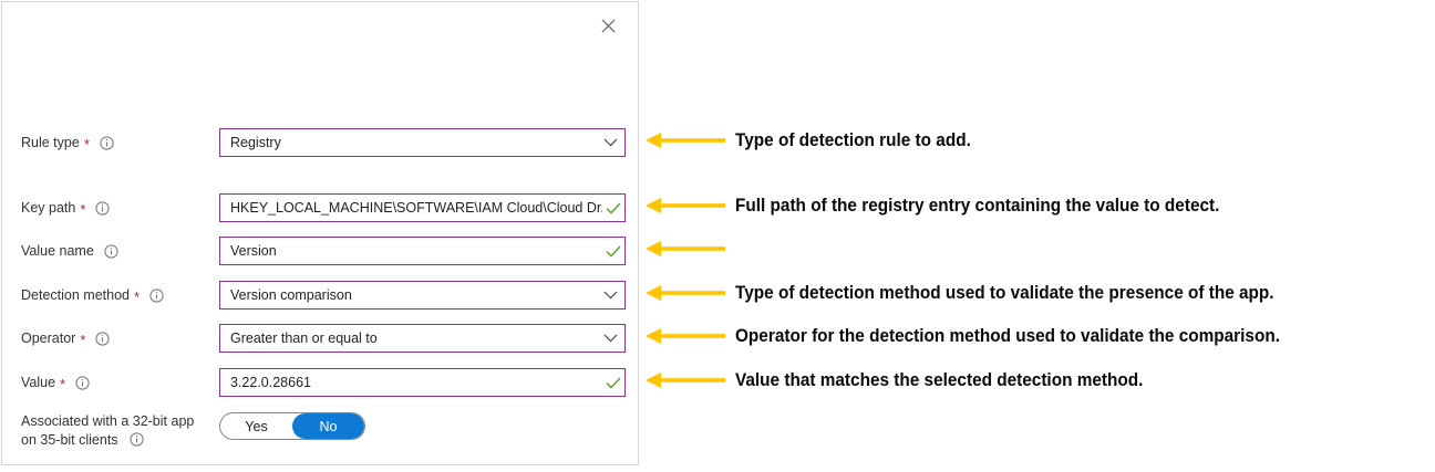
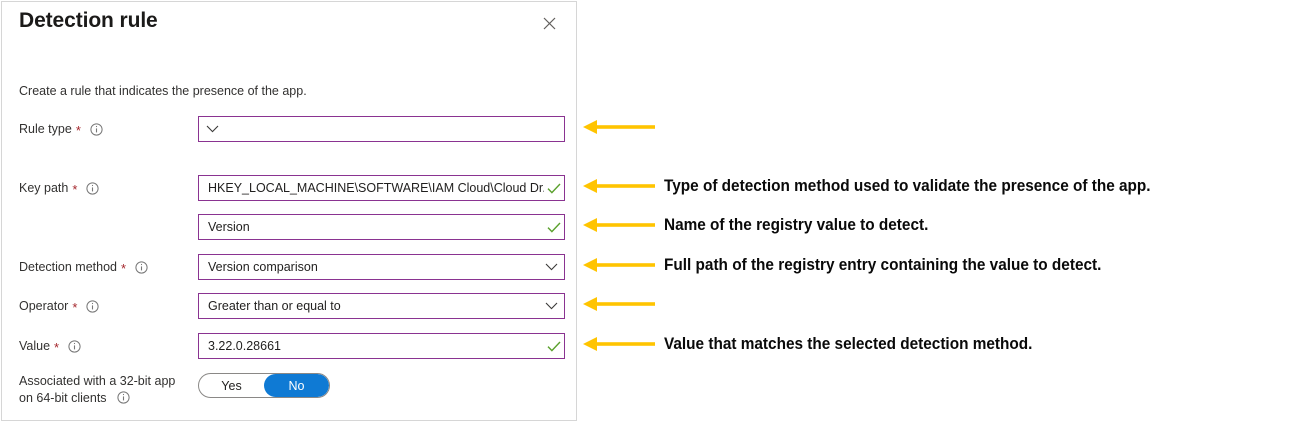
+ Detection rule
+ Create a rule that indicates the presence of the app.
  Rule type
  *
- Registry
  Key path
  *
  HKEY_LOCAL_MACHINE\SOFTWARE\IAM Cloud\Cloud Dr
- Value name
  Version
  Detection method
  *
  Version comparison
  Operator
  *
  Greater than or equal to
  Value
  *
  3.22.0.28661
  Associated with a 32-bit app
- on 35-bit clients
+ on 64-bit clients
  Yes
  No
- Type of detection rule to add.
- Full path of the registry entry containing the value to detect.
+ Type of detection method used to validate the presence of the app.
+ Name of the registry value to detect.
- Type of detection method used to validate the presence of the app.
+ Full path of the registry entry containing the value to detect.
- Operator for the detection method used to validate the comparison.
  Value that matches the selected detection method.
